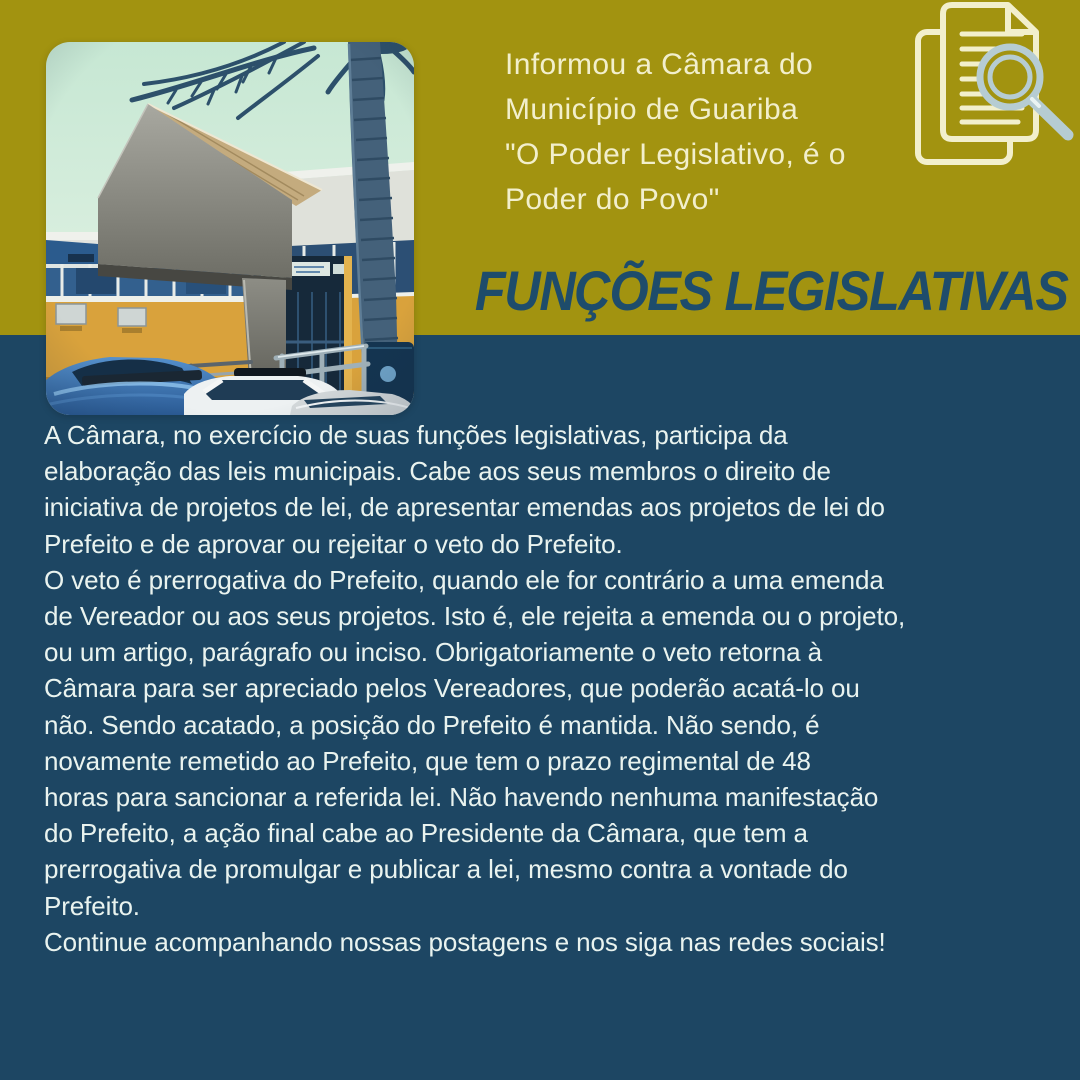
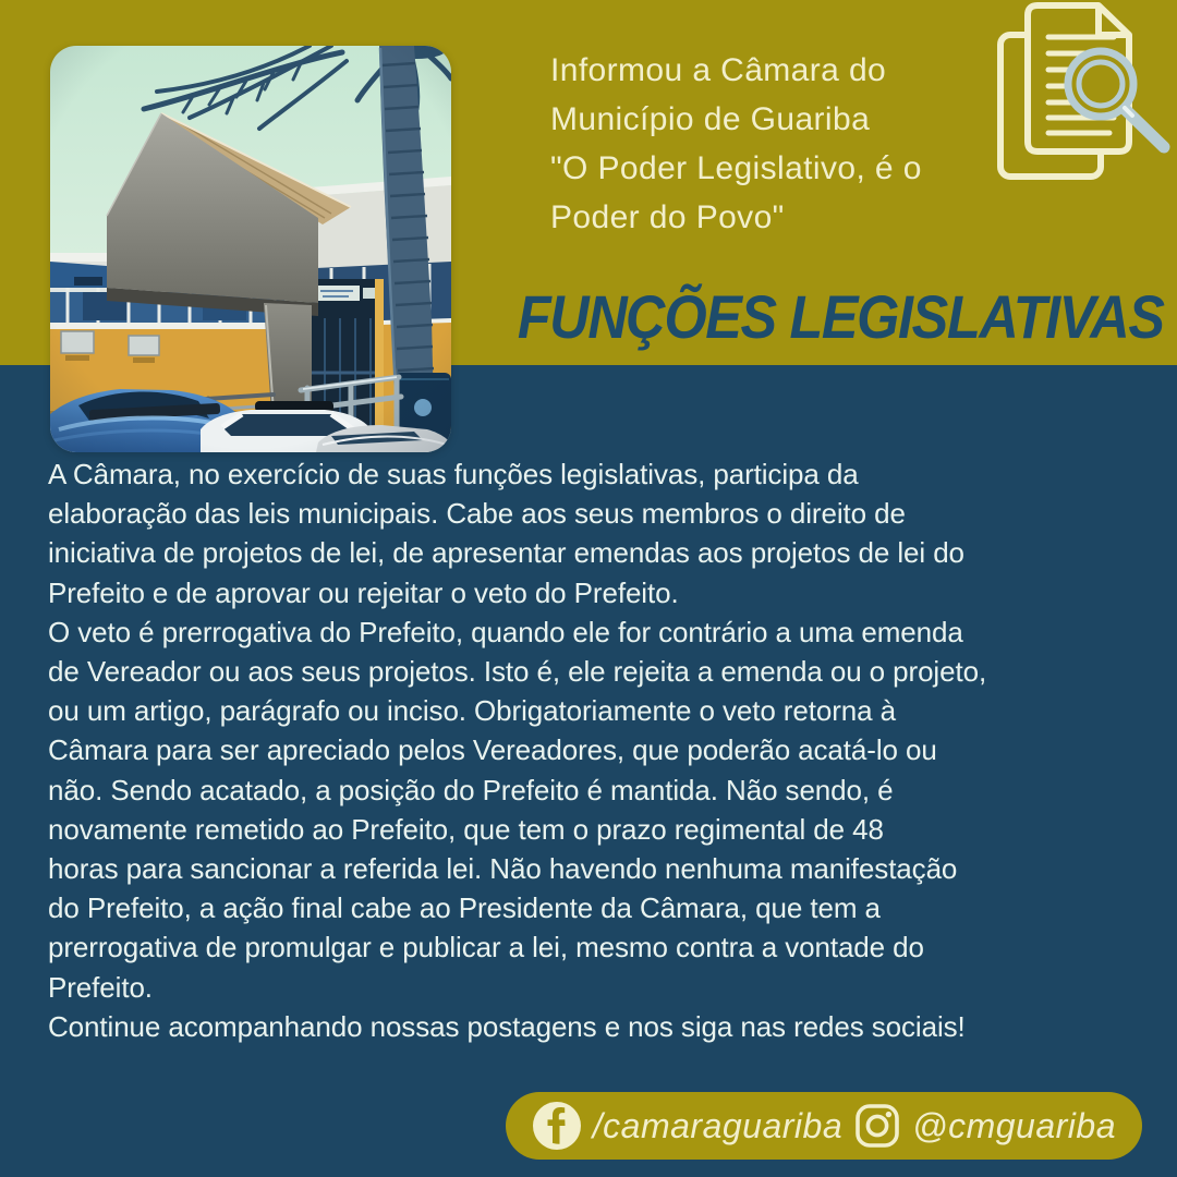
  Informou a Câmara do
  Município de Guariba
  "O Poder Legislativo, é o
  Poder do Povo"
  FUNÇÕES LEGISLATIVAS
  A Câmara, no exercício de suas funções legislativas, participa da
  elaboração das leis municipais. Cabe aos seus membros o direito de
  iniciativa de projetos de lei, de apresentar emendas aos projetos de lei do
  Prefeito e de aprovar ou rejeitar o veto do Prefeito.
  O veto é prerrogativa do Prefeito, quando ele for contrário a uma emenda
  de Vereador ou aos seus projetos. Isto é, ele rejeita a emenda ou o projeto,
  ou um artigo, parágrafo ou inciso. Obrigatoriamente o veto retorna à
  Câmara para ser apreciado pelos Vereadores, que poderão acatá-lo ou
  não. Sendo acatado, a posição do Prefeito é mantida. Não sendo, é
  novamente remetido ao Prefeito, que tem o prazo regimental de 48
  horas para sancionar a referida lei. Não havendo nenhuma manifestação
  do Prefeito, a ação final cabe ao Presidente da Câmara, que tem a
  prerrogativa de promulgar e publicar a lei, mesmo contra a vontade do
  Prefeito.
  Continue acompanhando nossas postagens e nos siga nas redes sociais!
+ /camaraguariba
+ @cmguariba
